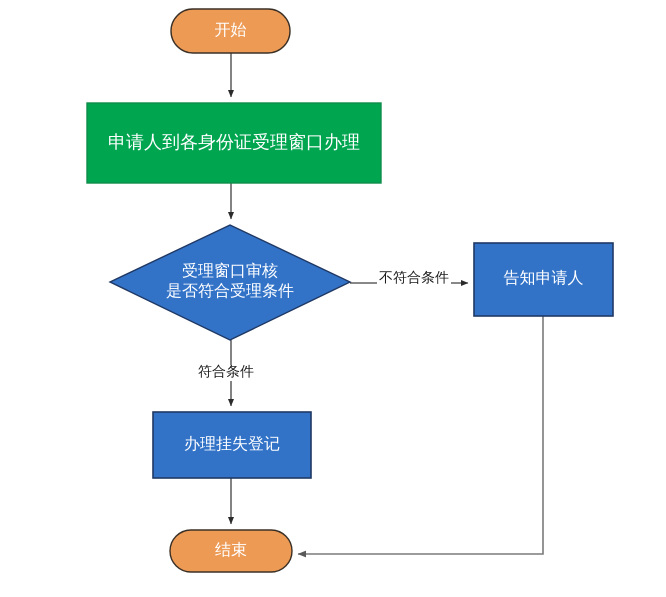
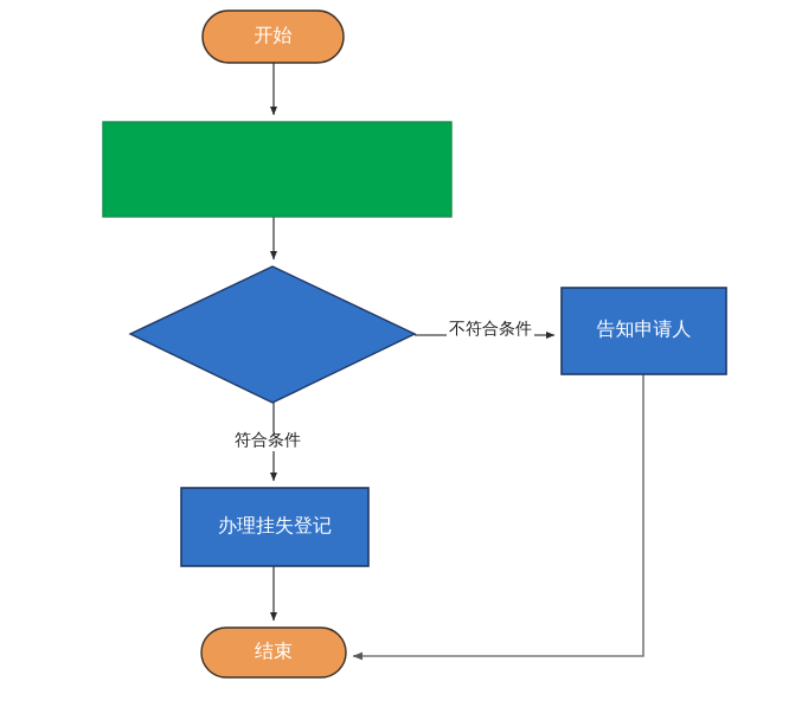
  开始
- 申请人到各身份证受理窗口办理
- 受理窗口审核
- 是否符合受理条件
  告知申请人
  办理挂失登记
  结束
  不符合条件
  符合条件
